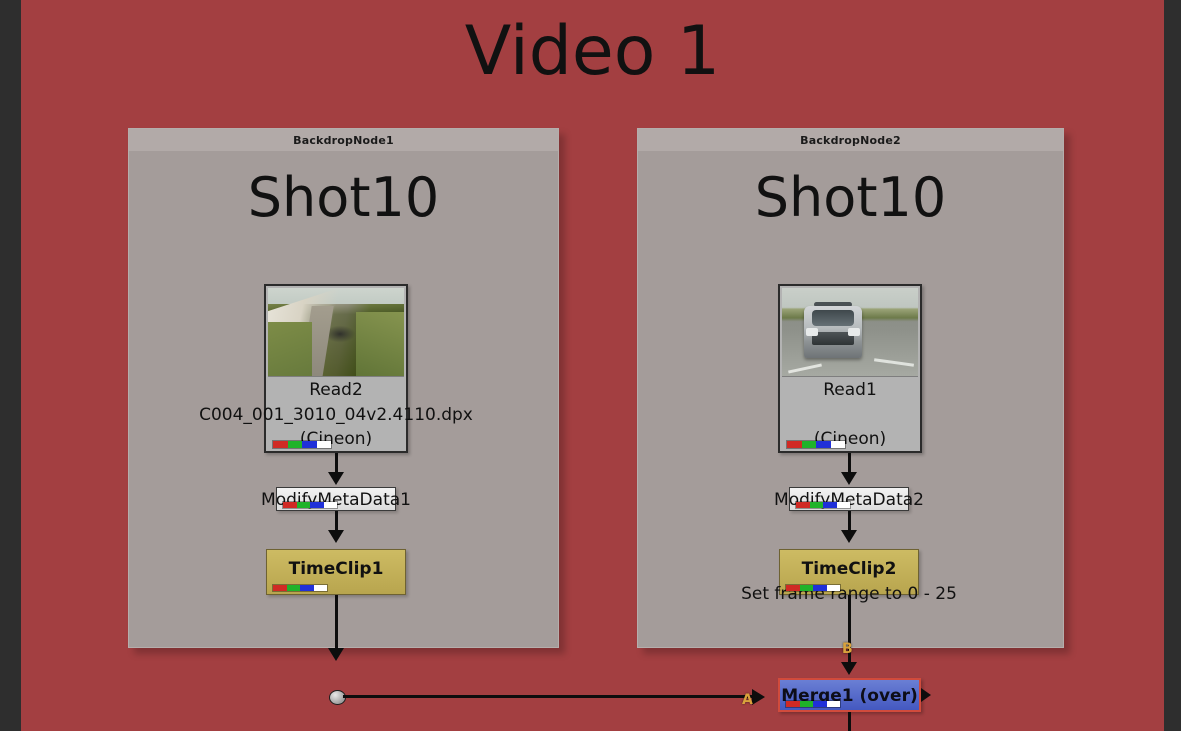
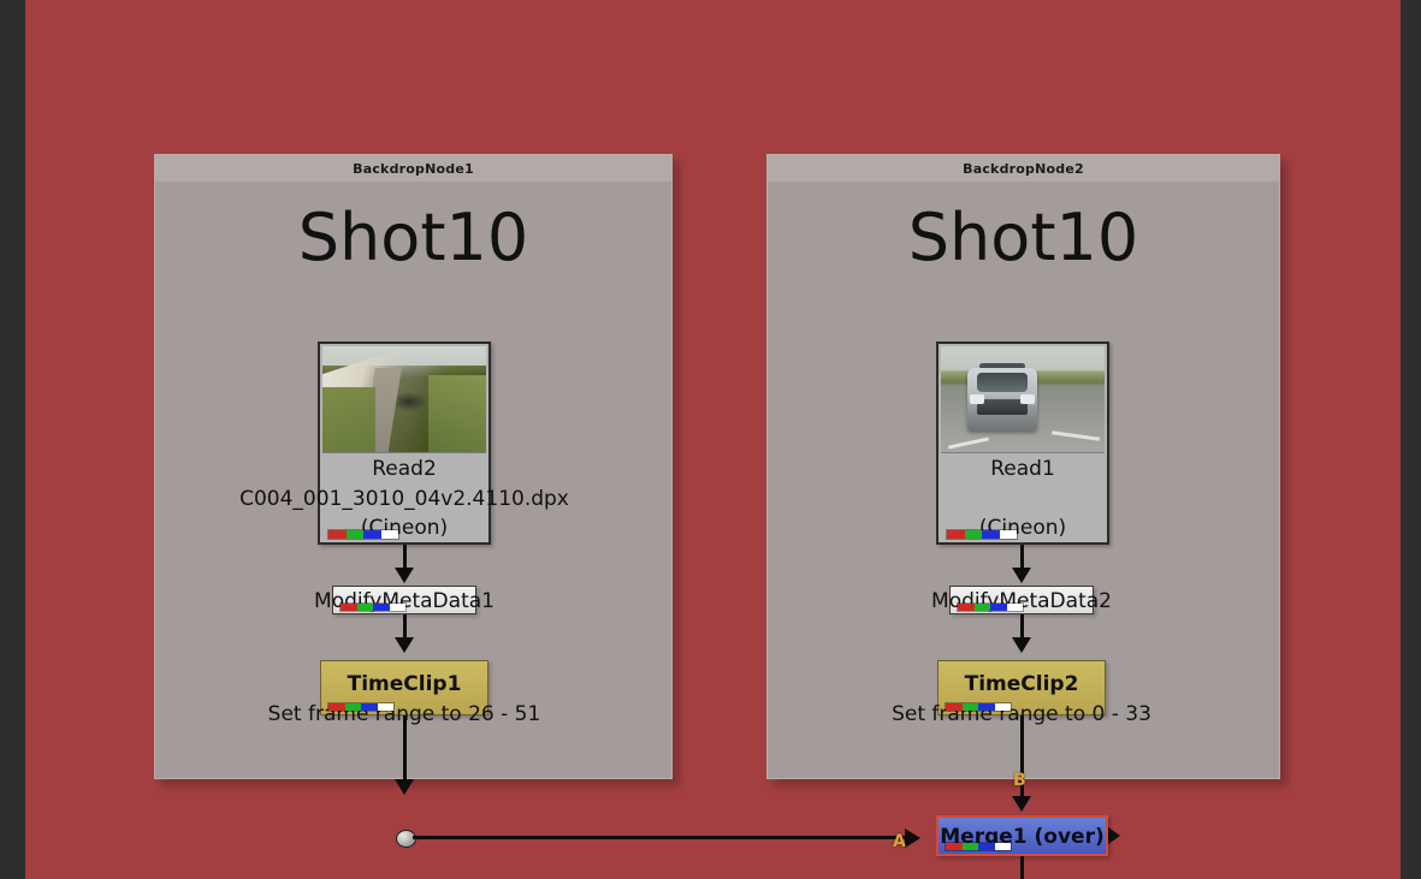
- Video 1
  BackdropNode1
  Shot10
  BackdropNode2
  Shot10
  Read2
  C004_001_3010_04v2.4110.dpx
  (Cineon)
  ModifyMetaData1
  TimeClip1
+ Set frame range to 26 - 51
  A
  Read1
  (Cineon)
  ModifyMetaData2
  TimeClip2
- Set frame range to 0 - 25
+ Set frame range to 0 - 33
  B
  Merge1 (over)
